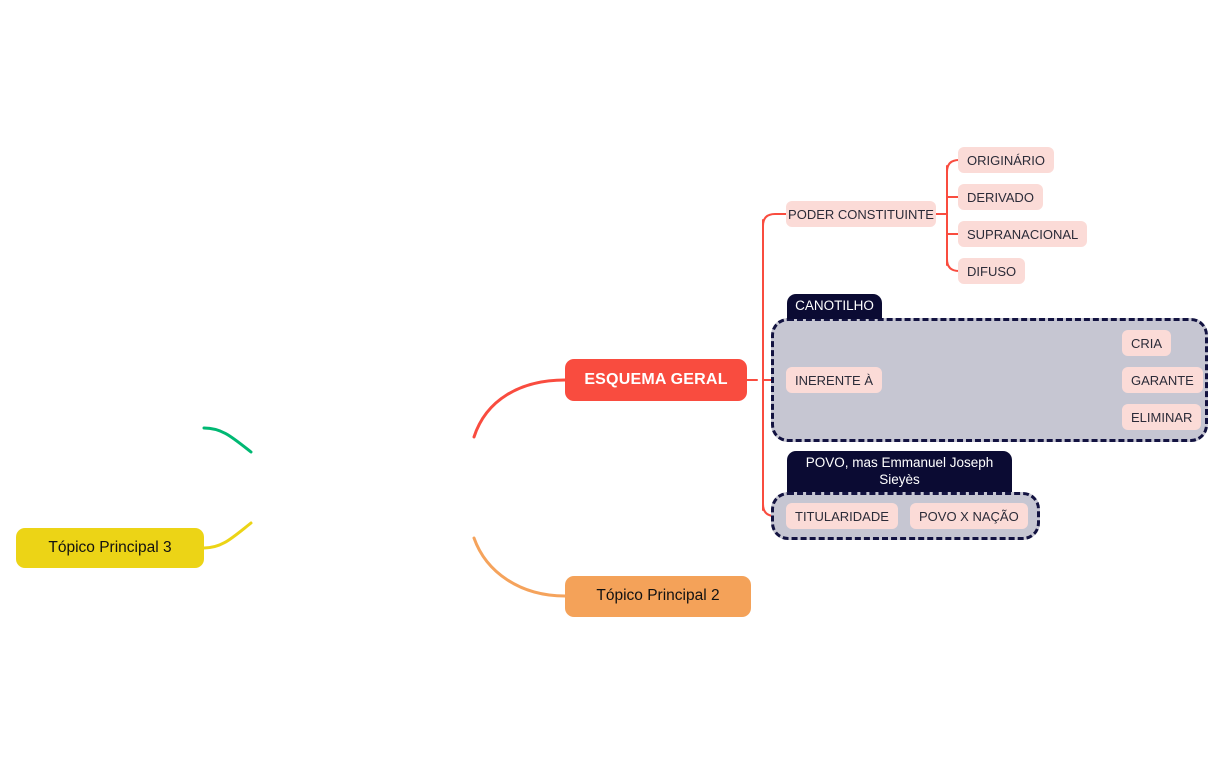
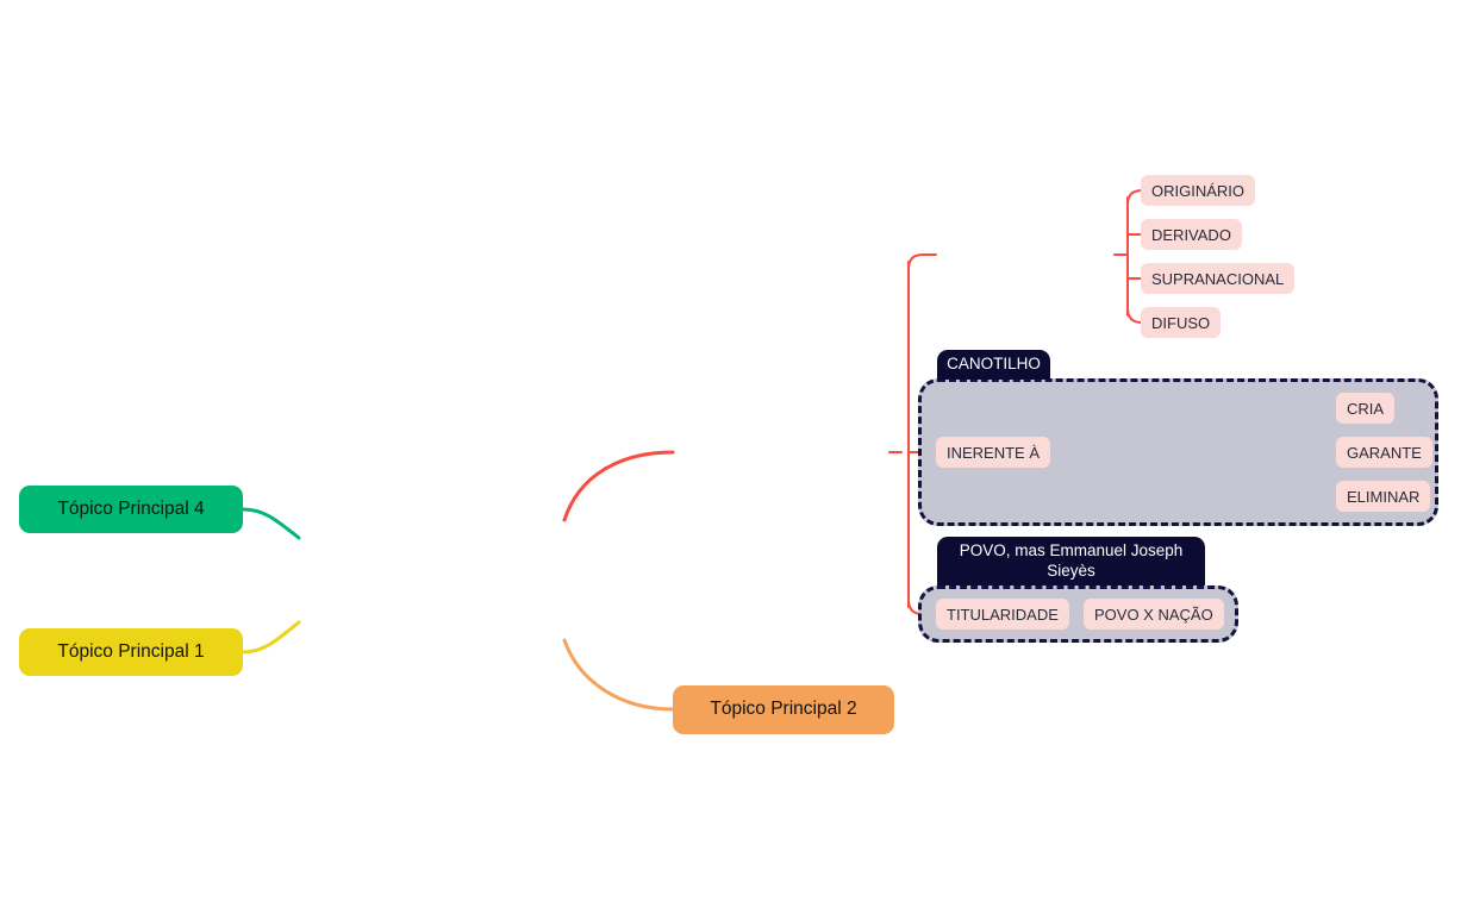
  CANOTILHO
  POVO, mas Emmanuel Joseph
  Sieyès
+ Tópico Principal 4
- Tópico Principal 3
+ Tópico Principal 1
  Tópico Principal 2
- ESQUEMA GERAL
- PODER CONSTITUINTE
  ORIGINÁRIO
  DERIVADO
  SUPRANACIONAL
  DIFUSO
  INERENTE À
  CRIA
  GARANTE
  ELIMINAR
  TITULARIDADE
  POVO X NAÇÃO
